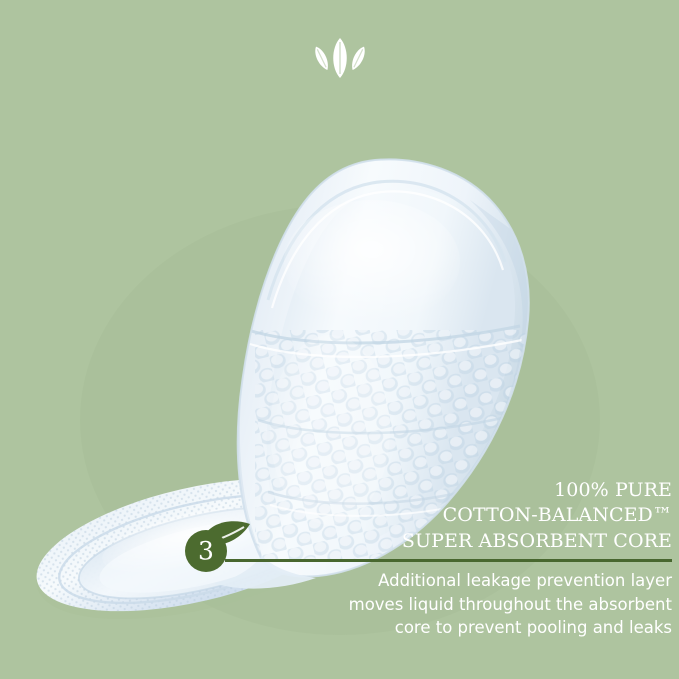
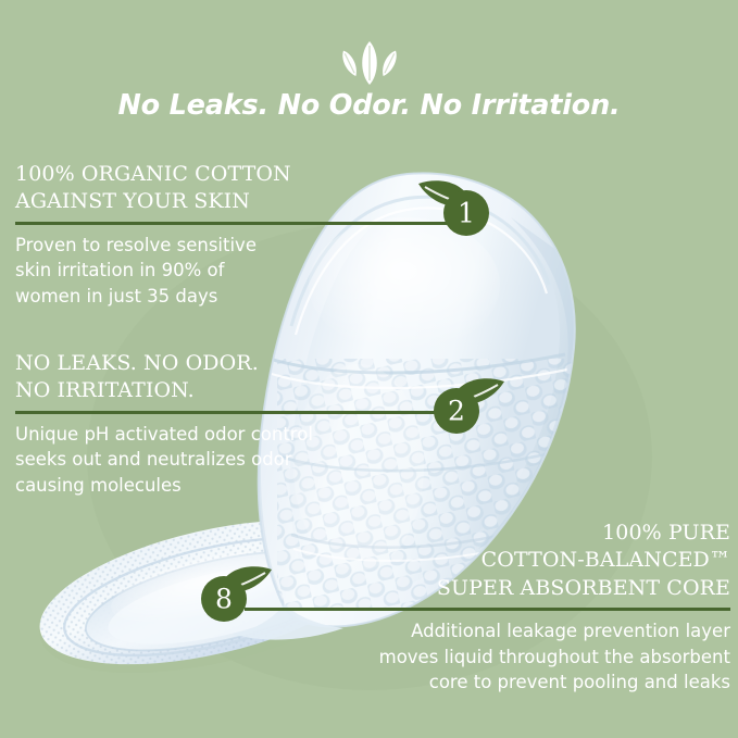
+ No Leaks. No Odor. No Irritation.
+ 100% ORGANIC COTTON
+ AGAINST YOUR SKIN
+ Proven to resolve sensitive
+ skin irritation in 90% of
+ women in just 35 days
+ NO LEAKS. NO ODOR.
+ NO IRRITATION.
+ Unique pH activated odor control
+ seeks out and neutralizes odor
+ causing molecules
  100% PURE
  COTTON-BALANCED™
  SUPER ABSORBENT CORE
  Additional leakage prevention layer
  moves liquid throughout the absorbent
  core to prevent pooling and leaks
+ 1
+ 2
- 3
+ 8
